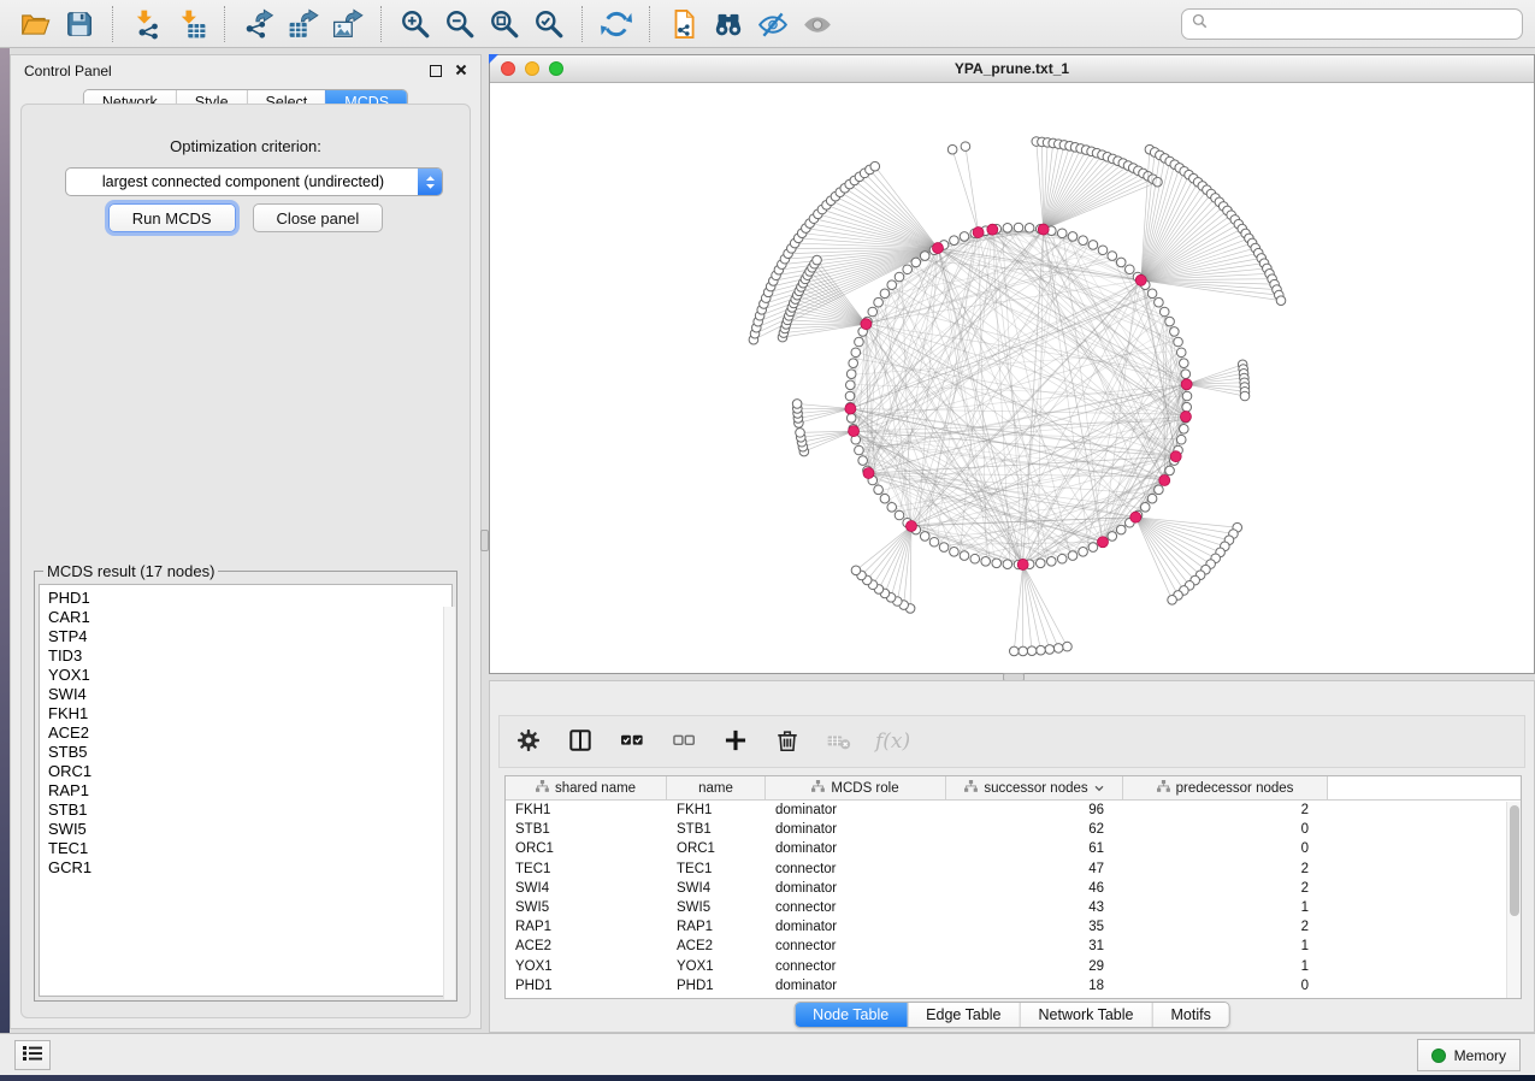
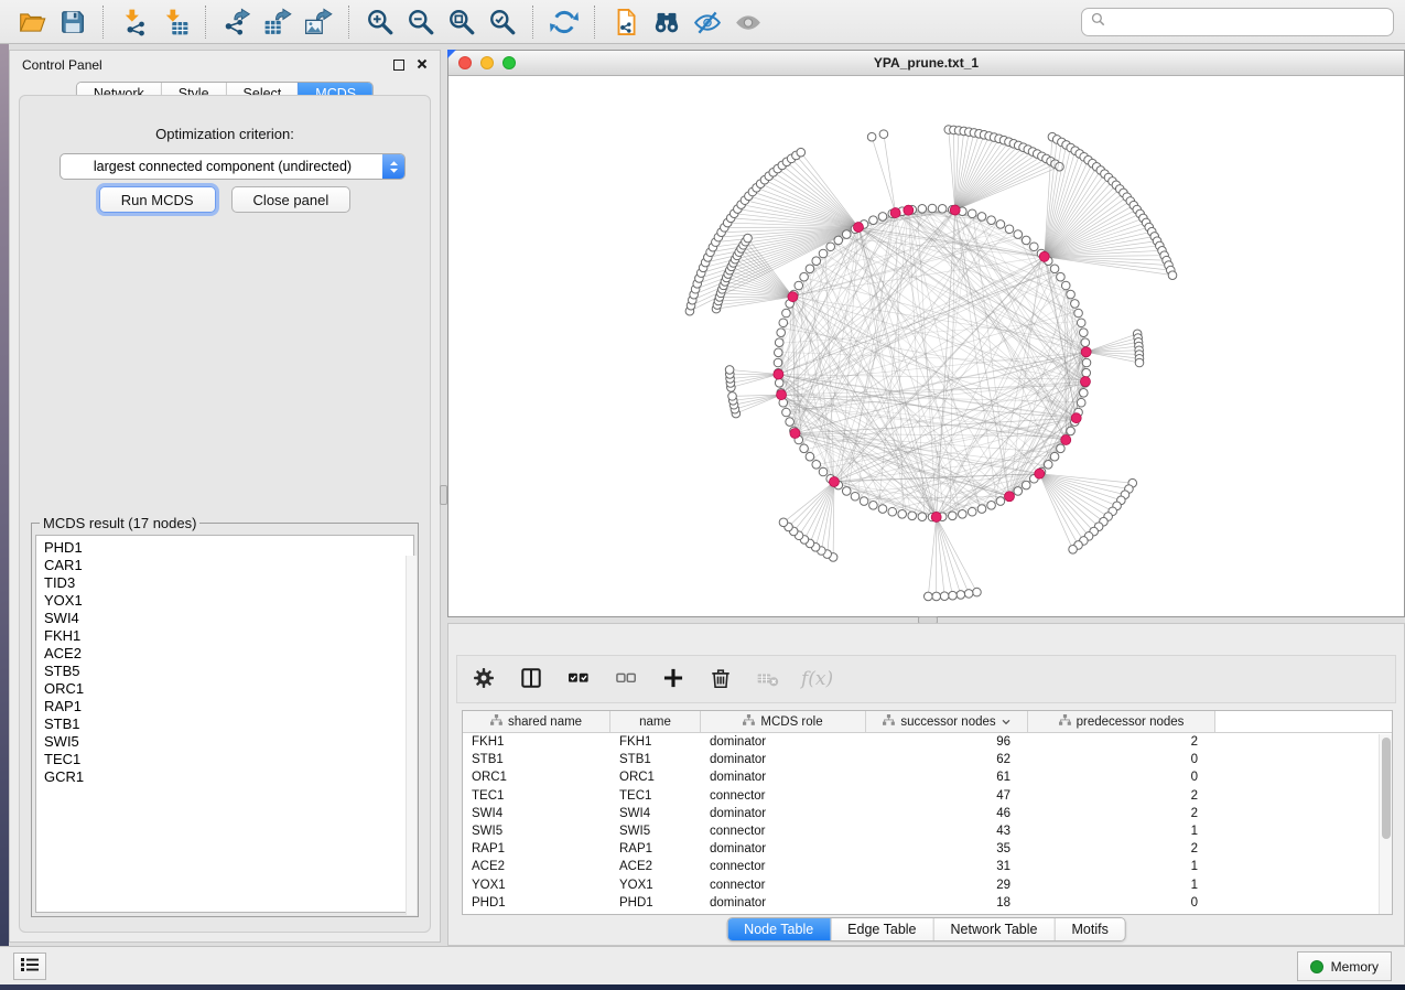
  Control Panel
  Network
  Style
  Select
  MCDS
  Optimization criterion:
  largest connected component (undirected)
  Run MCDS
  Close panel
  MCDS result (17 nodes)
  PHD1
  CAR1
- STP4
  TID3
  YOX1
  SWI4
  FKH1
  ACE2
  STB5
  ORC1
  RAP1
  STB1
  SWI5
  TEC1
  GCR1
  YPA_prune.txt_1
  f(x)
  shared name
  name
  MCDS role
  successor nodes
  predecessor nodes
  FKH1
  FKH1
  dominator
  96
  2
  STB1
  STB1
  dominator
  62
  0
  ORC1
  ORC1
  dominator
  61
  0
  TEC1
  TEC1
  connector
  47
  2
  SWI4
  SWI4
  dominator
  46
  2
  SWI5
  SWI5
  connector
  43
  1
  RAP1
  RAP1
  dominator
  35
  2
  ACE2
  ACE2
  connector
  31
  1
  YOX1
  YOX1
  connector
  29
  1
  PHD1
  PHD1
  dominator
  18
  0
  Node Table
  Edge Table
  Network Table
  Motifs
  Memory
